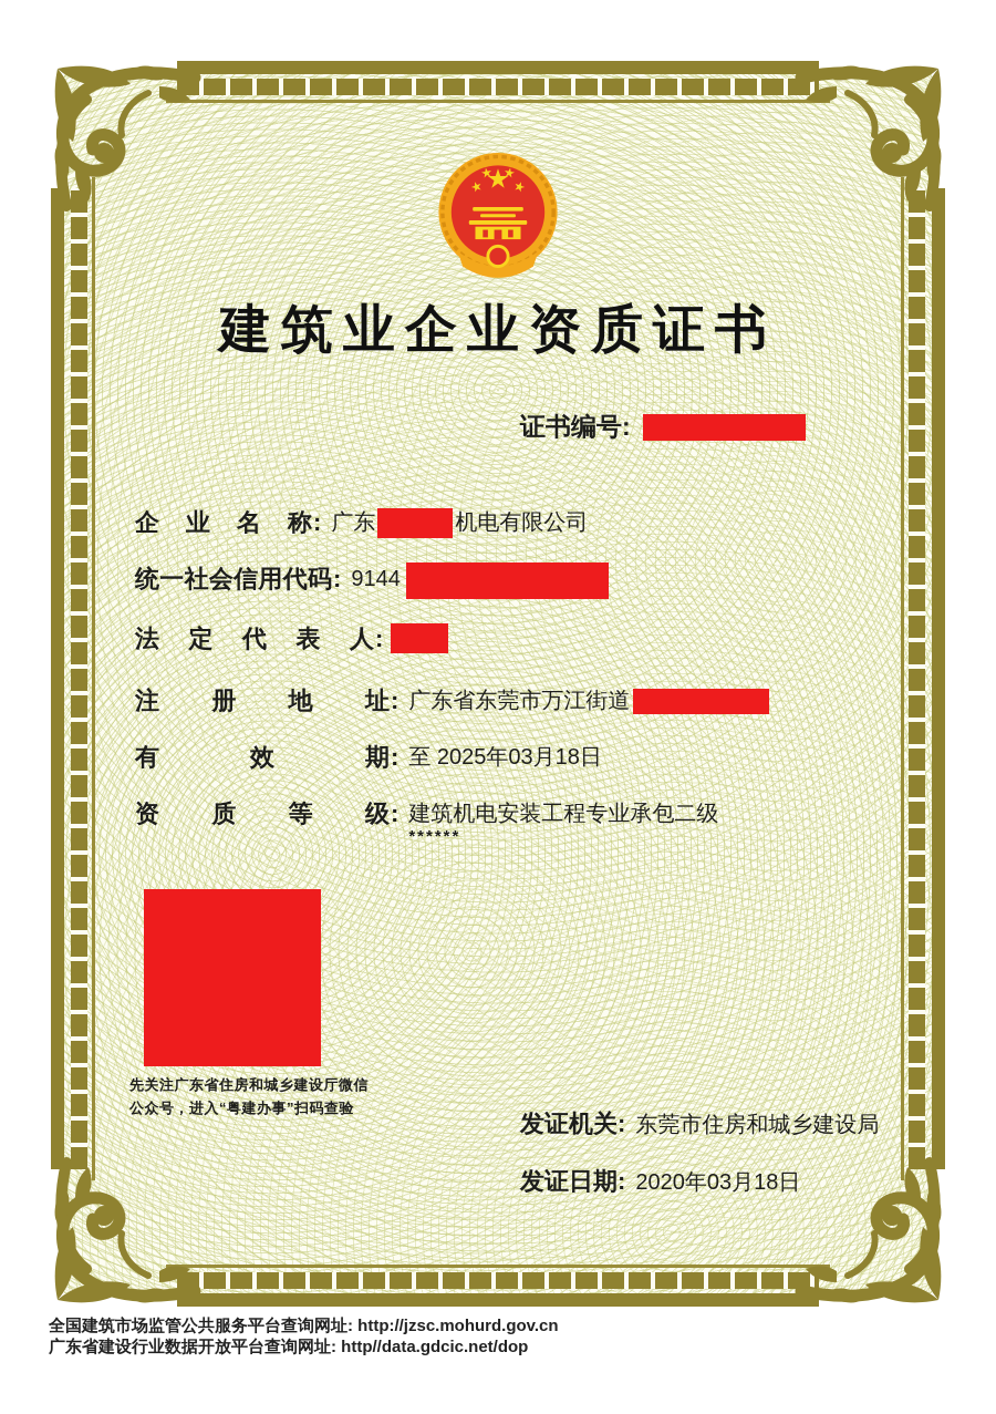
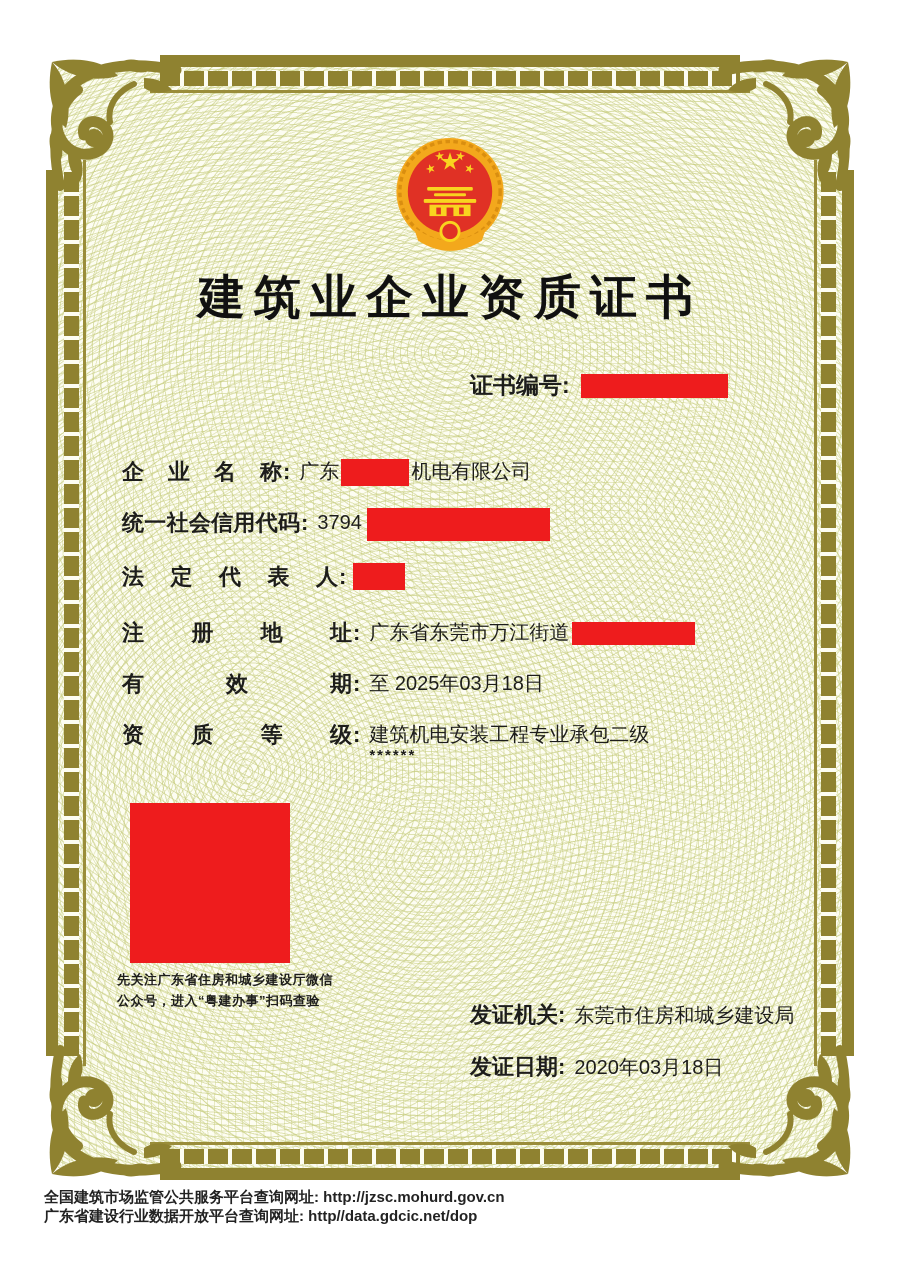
  建筑业企业资质证书
  证书编号:
  企业名称
  :
  广东
  机电有限公司
  统一社会信用代码
  :
- 9144
+ 3794
  法定代表人
  :
  注册地址
  :
  广东省东莞市万江街道
  有效期
  :
  至 2025年03月18日
  资质等级
  :
  建筑机电安装工程专业承包二级
  ******
  先关注广东省住房和城乡建设厅微信
  公众号，进入“粤建办事”扫码查验
  发证机关:
  东莞市住房和城乡建设局
  发证日期:
  2020年03月18日
  全国建筑市场监管公共服务平台查询网址: http://jzsc.mohurd.gov.cn
  广东省建设行业数据开放平台查询网址: http//data.gdcic.net/dop
